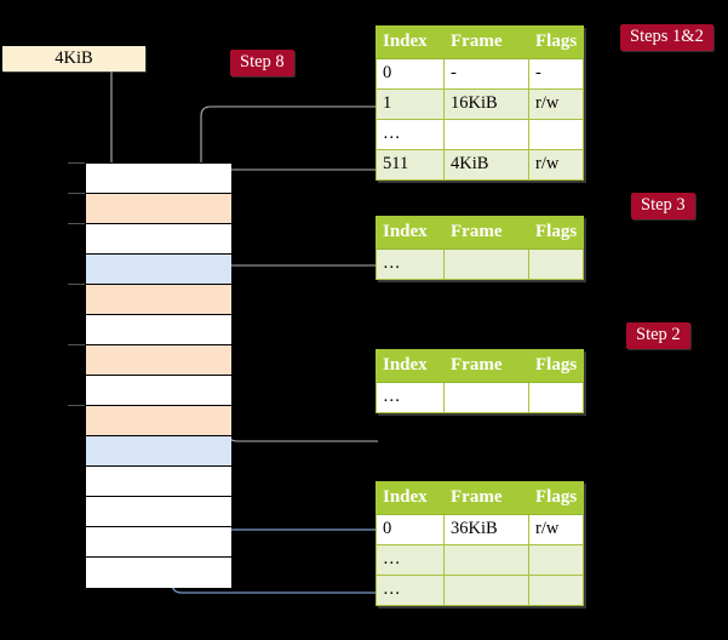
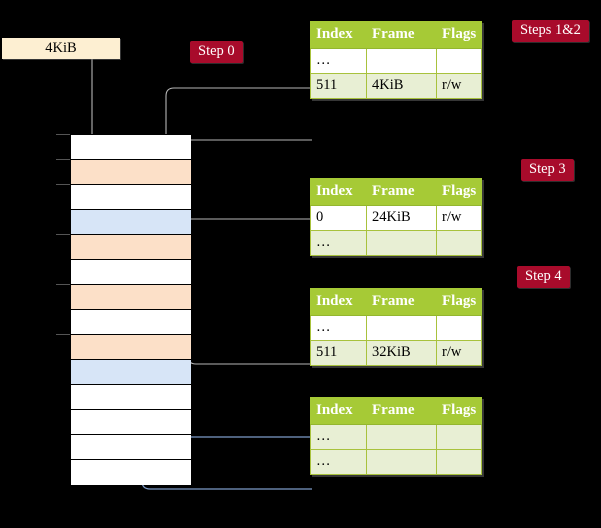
  4KiB
- Step 8
+ Step 0
  Steps 1&2
  Step 3
- Step 2
+ Step 4
  Index	Frame	Flags
- 0	-	-
- 1	16KiB	r/w
  …
  511	4KiB	r/w
  Index	Frame	Flags
+ 0	24KiB	r/w
  …
  Index	Frame	Flags
  …
+ 511	32KiB	r/w
  Index	Frame	Flags
- 0	36KiB	r/w
  …
  …
